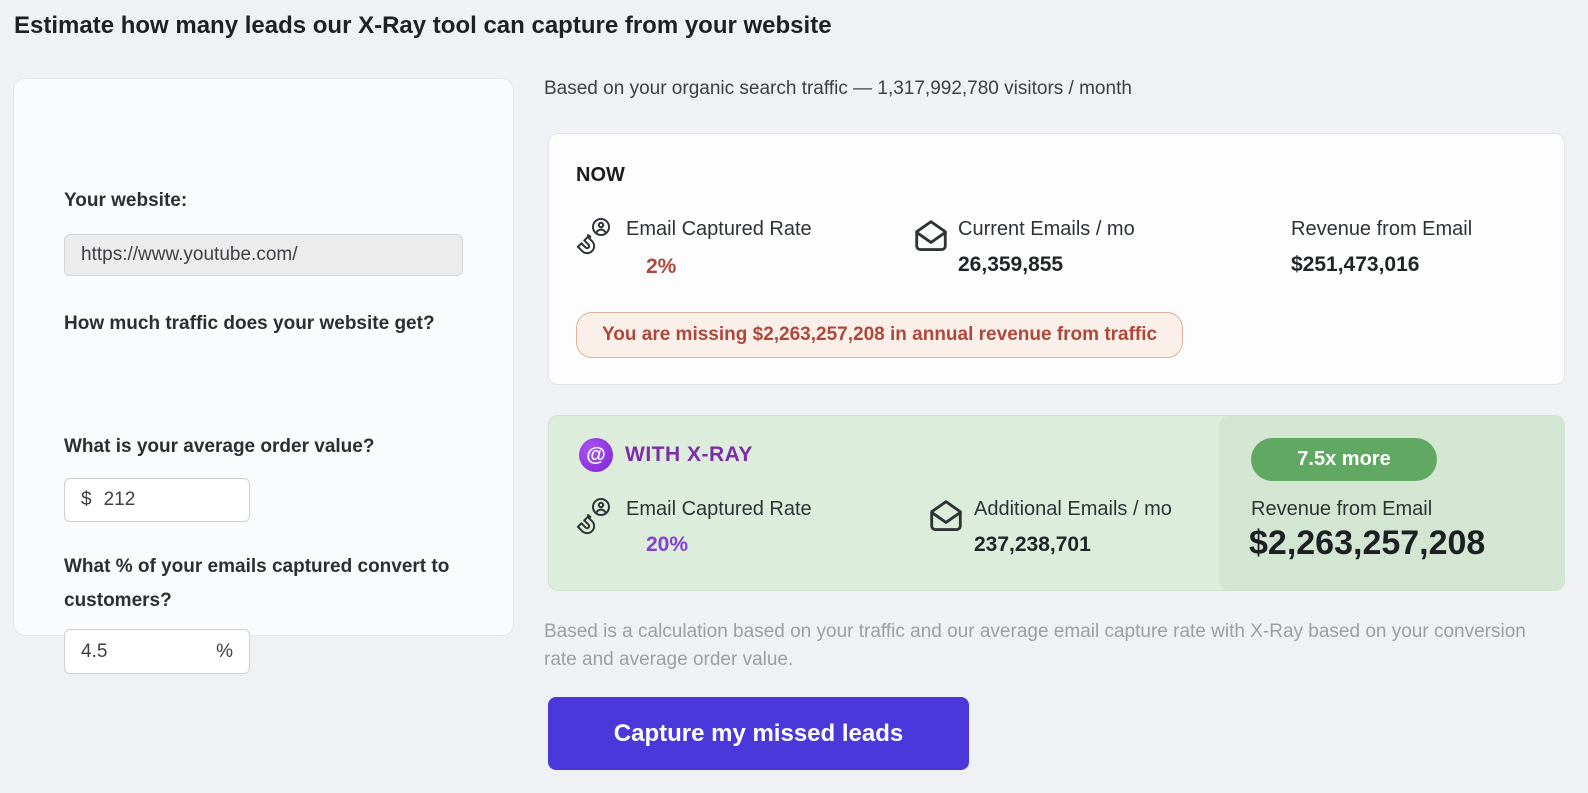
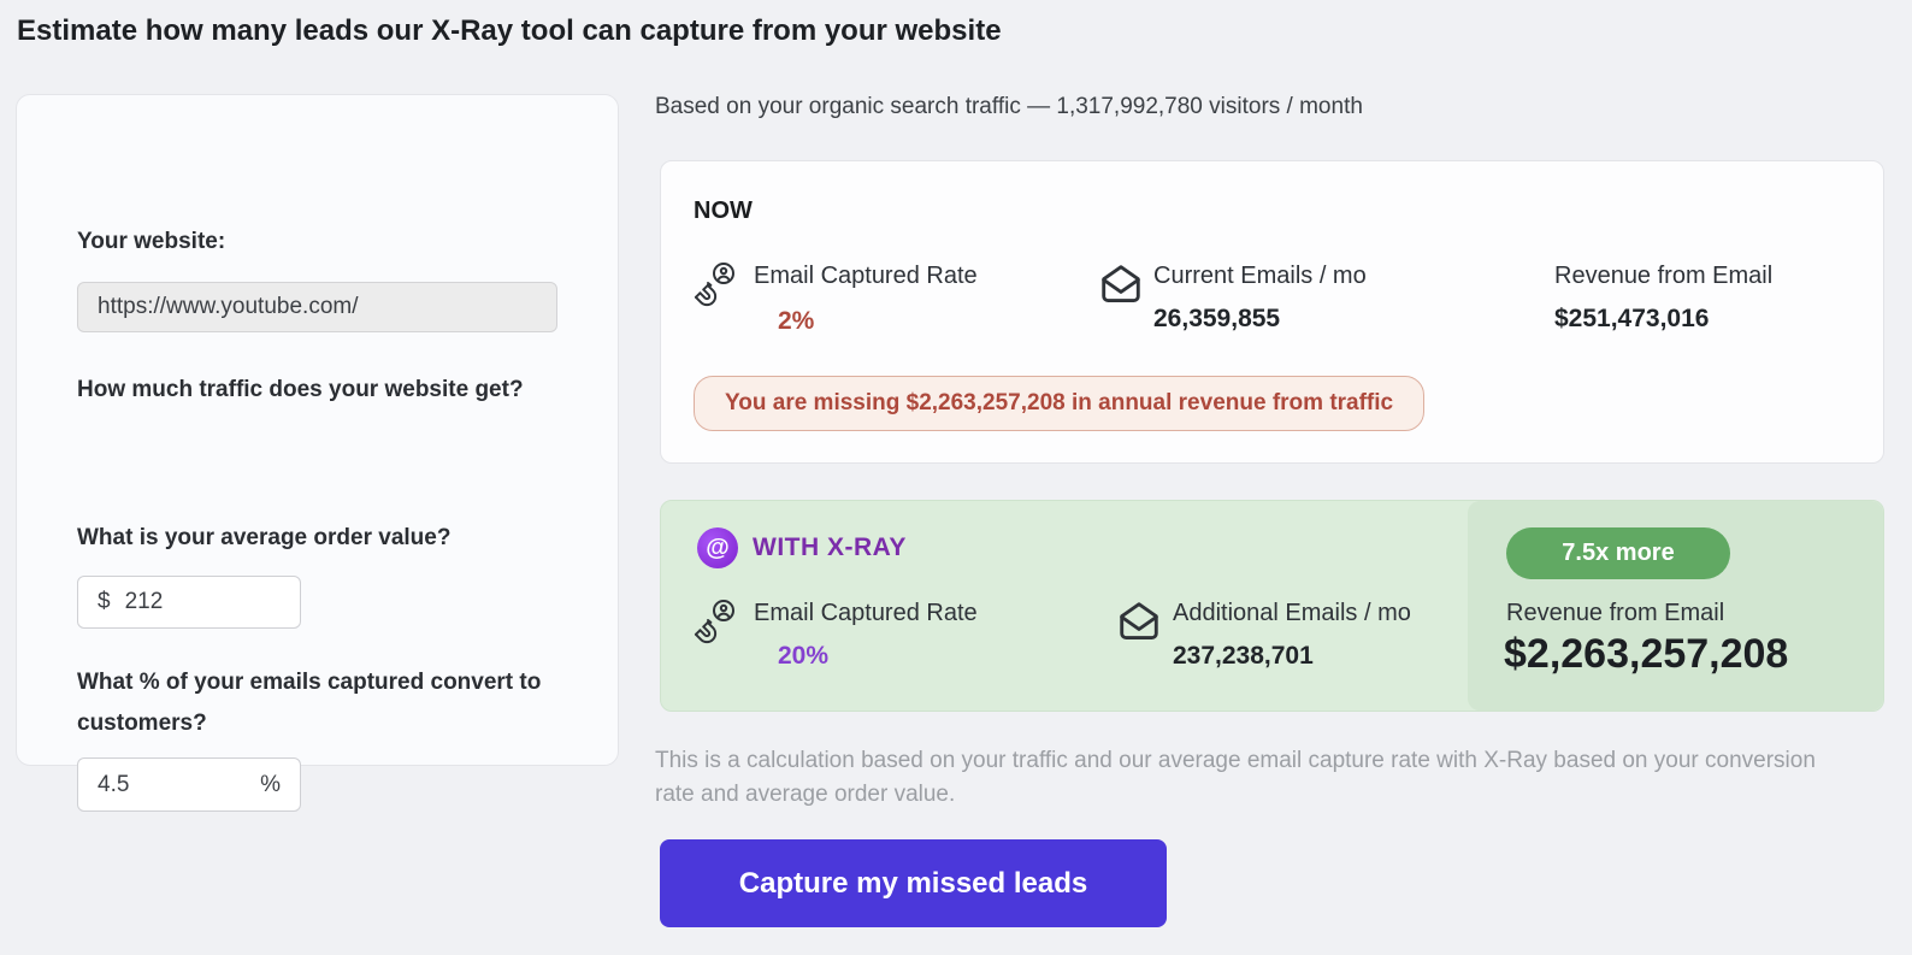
  Estimate how many leads our X-Ray tool can capture from your website
  Your website:
  https://www.youtube.com/
  How much traffic does your website get?
  What is your average order value?
  $
  212
  What % of your emails captured convert to customers?
  4.5
  %
  Based on your organic search traffic — 1,317,992,780 visitors / month
  NOW
  Email Captured Rate
  2%
  Current Emails / mo
  26,359,855
  Revenue from Email
  $251,473,016
  You are missing $2,263,257,208 in annual revenue from traffic
  @
  WITH X-RAY
  Email Captured Rate
  20%
  Additional Emails / mo
  237,238,701
  7.5x more
  Revenue from Email
  $2,263,257,208
- Based is a calculation based on your traffic and our average email capture rate with X-Ray based on your conversion rate and average order value.
+ This is a calculation based on your traffic and our average email capture rate with X-Ray based on your conversion rate and average order value.
  Capture my missed leads
